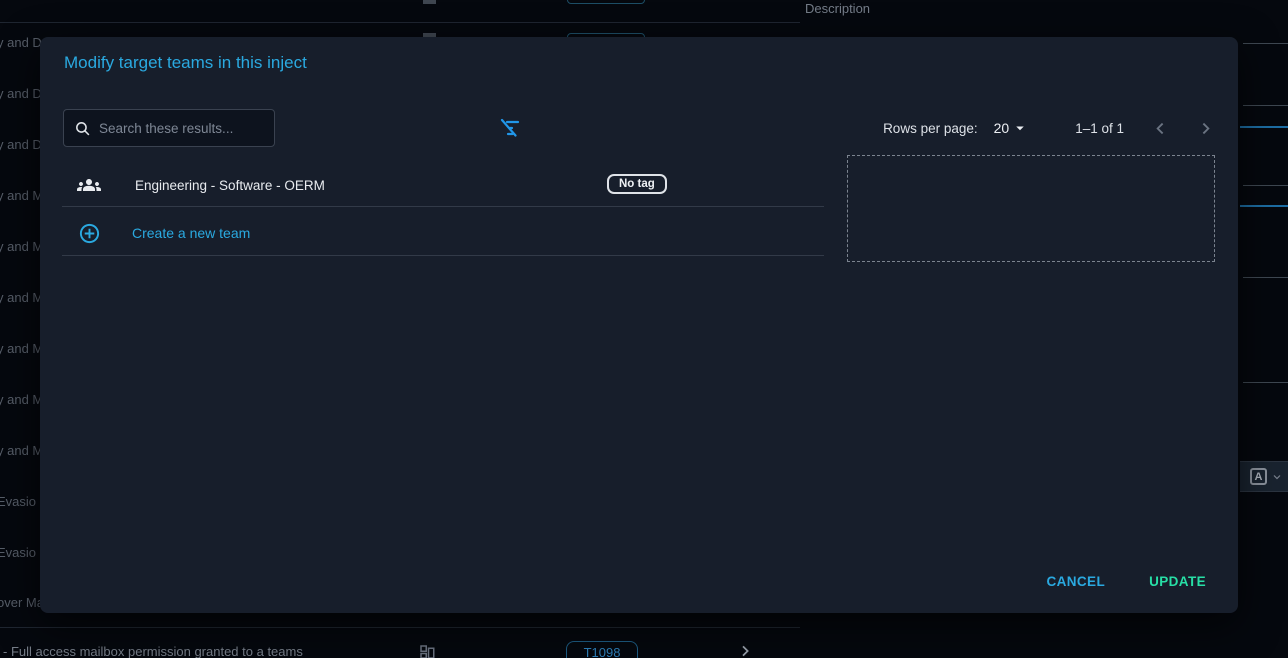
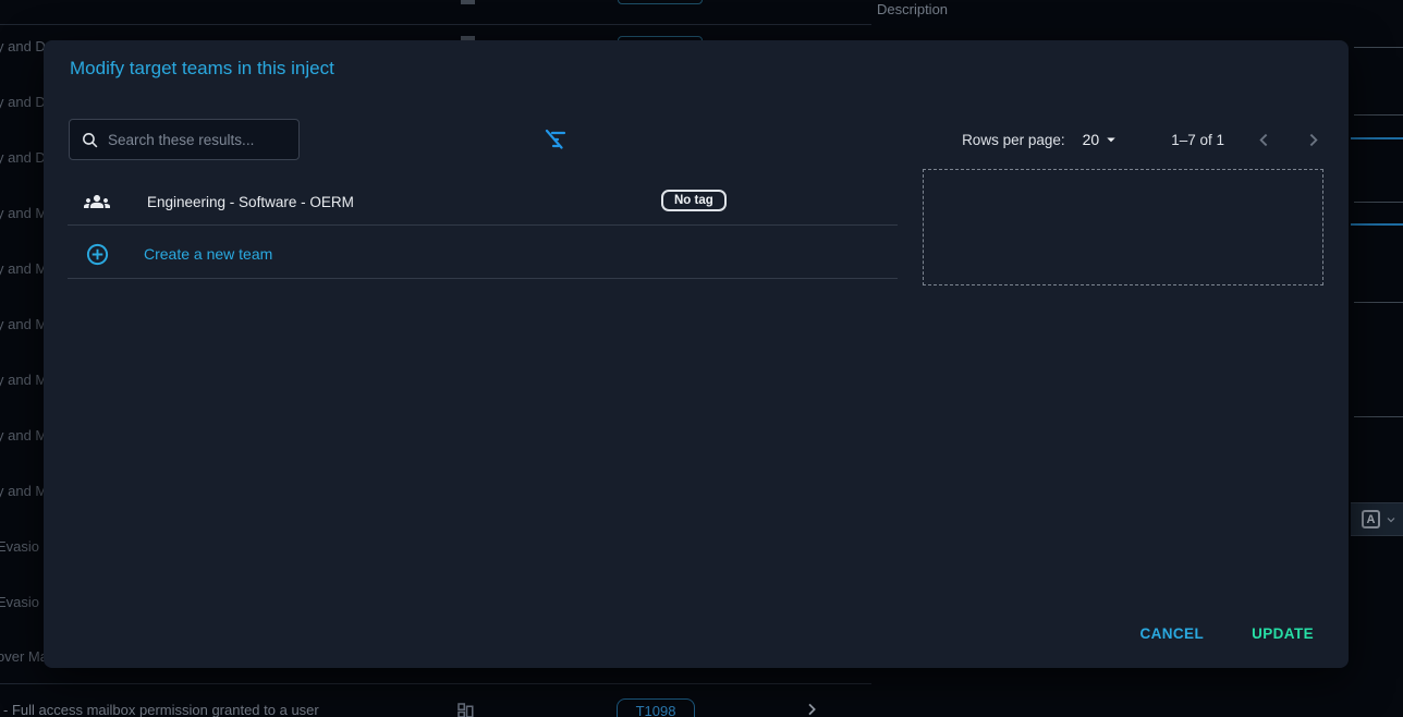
  y and D
  y and D
  y and D
  y and M
  y and M
  y and M
  y and M
  y and M
  y and M
  Evasio
  Evasio
  over M
  Description
- - Full access mailbox permission granted to a teams
+ - Full access mailbox permission granted to a user
  T1098
  A
  Modify target teams in this inject
  Search these results...
  Rows per page:
  20
- 1–1 of 1
+ 1–7 of 1
  Engineering - Software - OERM
  No tag
  Create a new team
  CANCEL
  UPDATE
